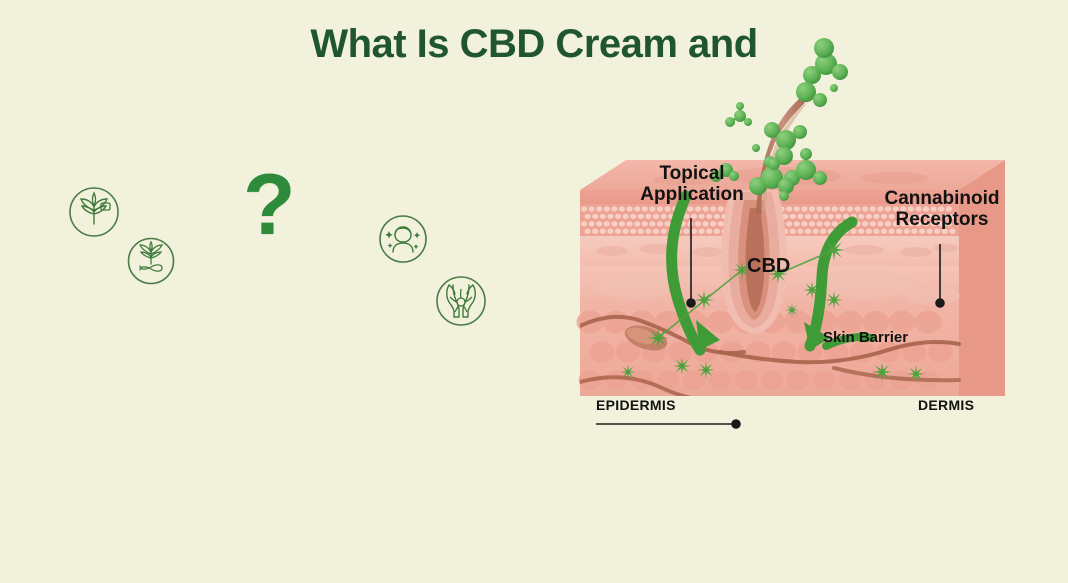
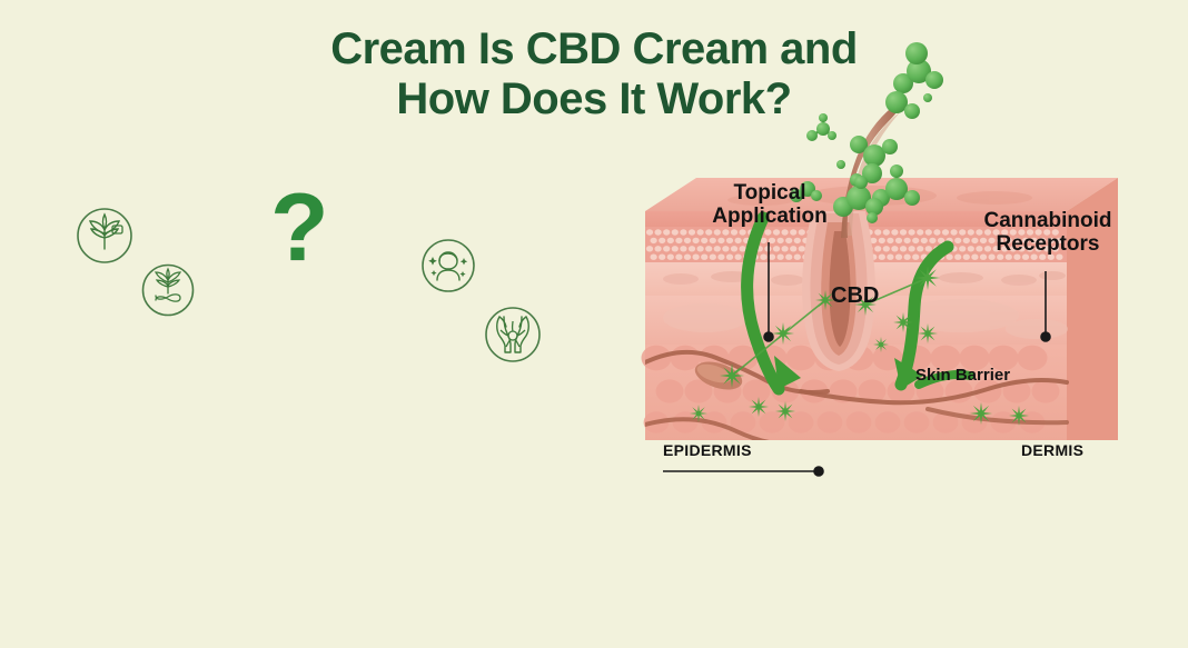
- What Is CBD Cream and
+ Cream Is CBD Cream and
+ How Does It Work?
  ?
  Topical
  Application
  Cannabinoid
  Receptors
  CBD
  Skin Barrier
  EPIDERMIS
  DERMIS
